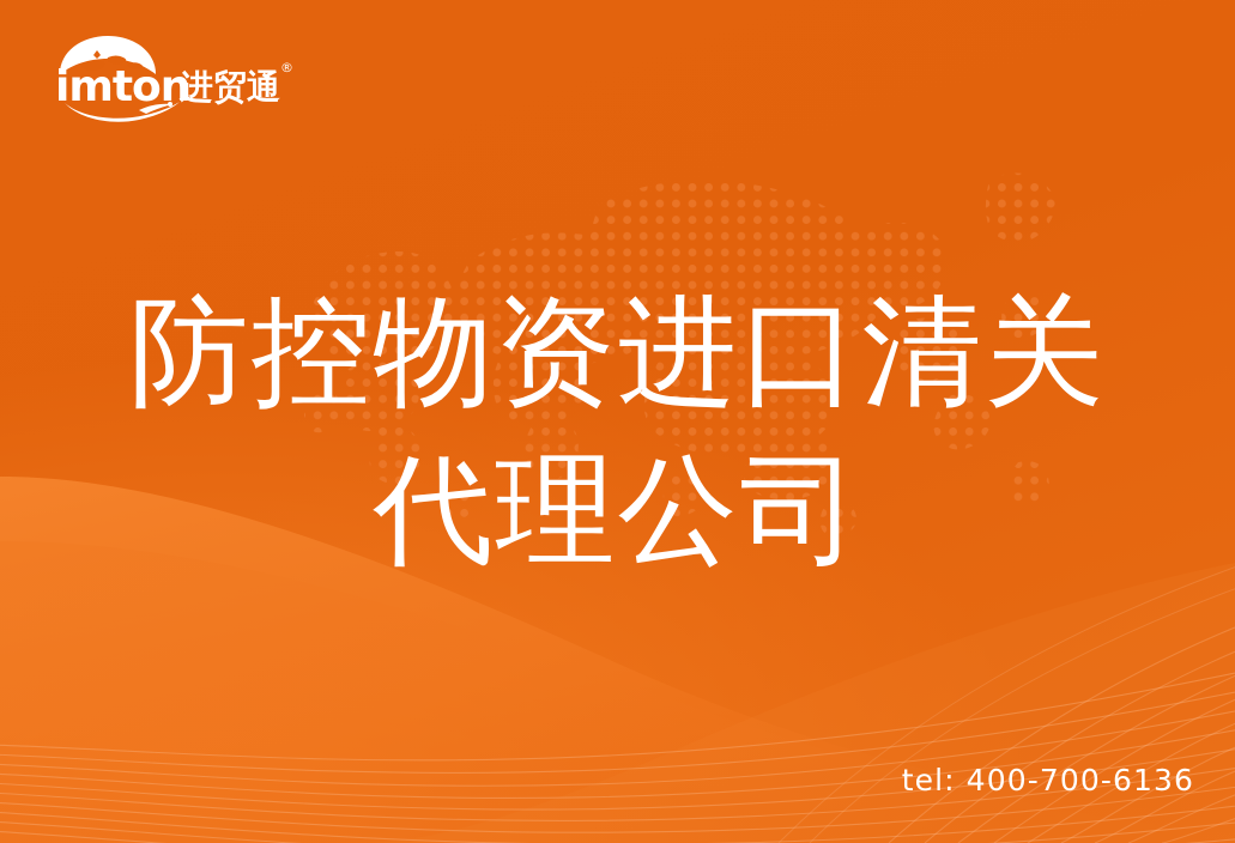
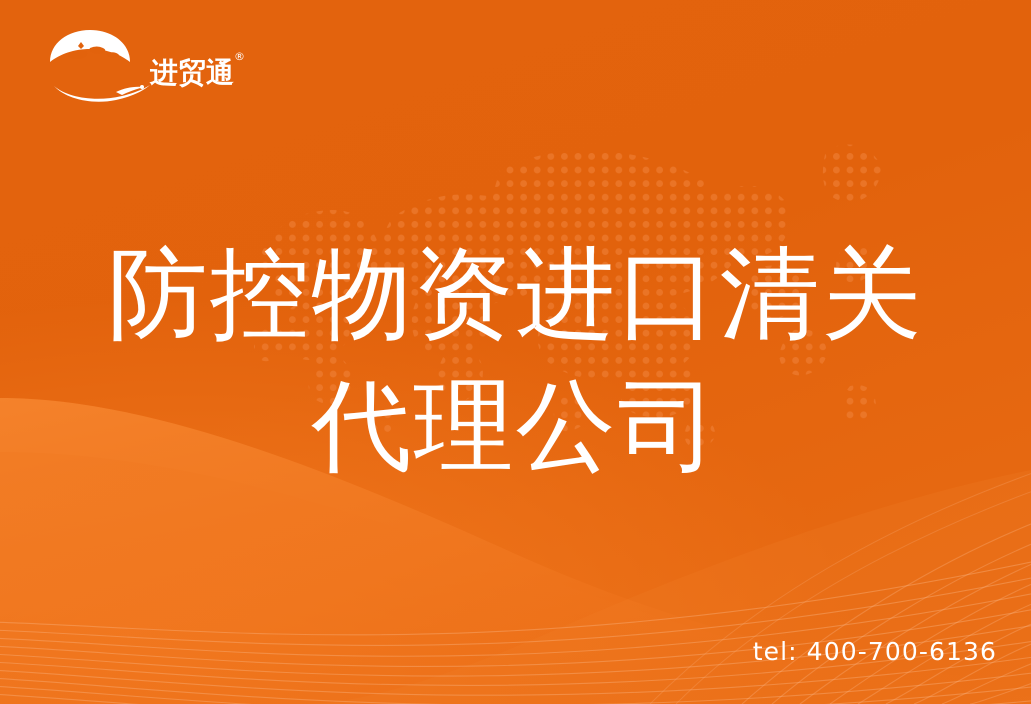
- imton
  进贸通
  ®
  防控物资进口清关
  代理公司
  tel: 400-700-6136
